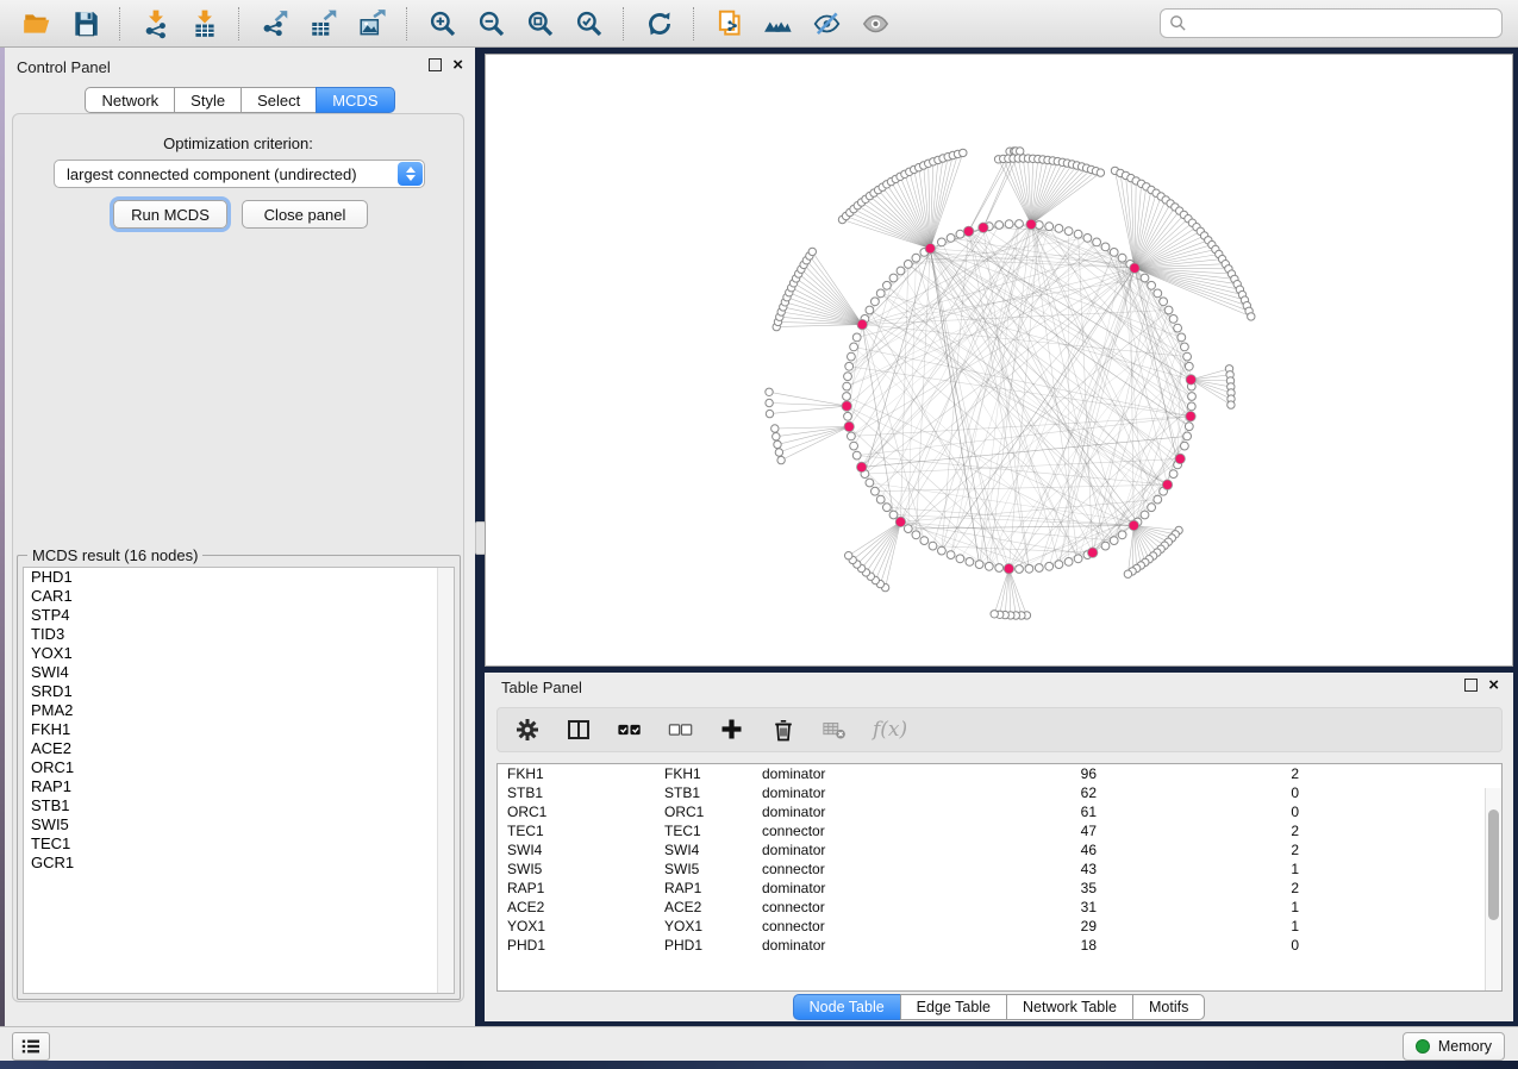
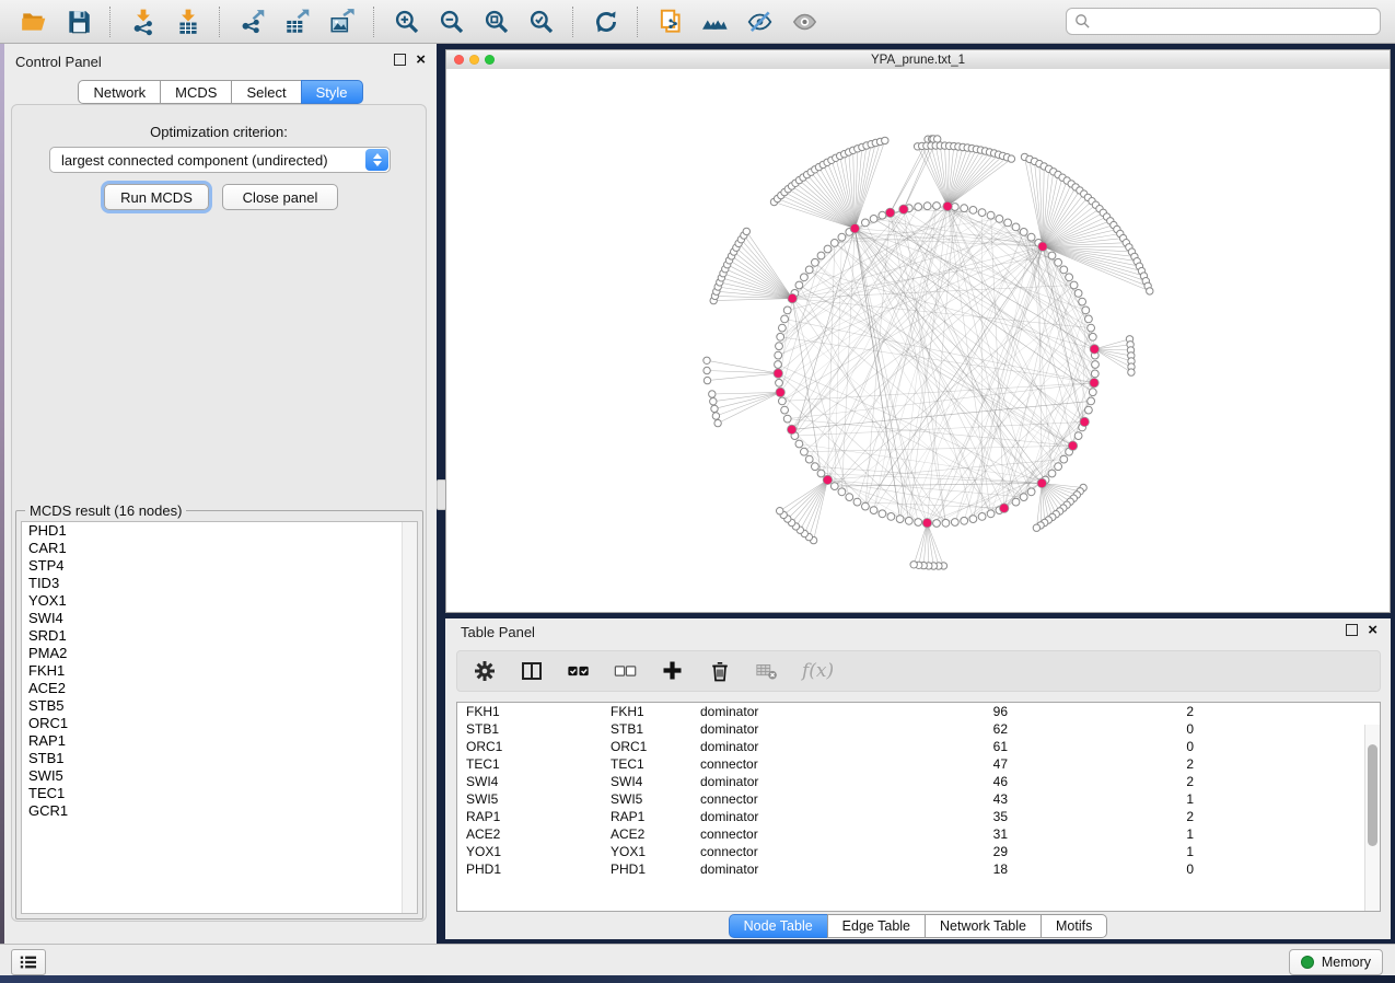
  Control Panel
  ×
  Network
- Style
+ MCDS
  Select
- MCDS
+ Style
  Optimization criterion:
  largest connected component (undirected)
  Run MCDS
  Close panel
  MCDS result (16 nodes)
  PHD1
  CAR1
  STP4
  TID3
  YOX1
  SWI4
  SRD1
  PMA2
  FKH1
  ACE2
+ STB5
  ORC1
  RAP1
  STB1
  SWI5
  TEC1
  GCR1
+ YPA_prune.txt_1
  Table Panel
  ×
  f(x)
  FKH1
  FKH1
  dominator
  96
  2
  STB1
  STB1
  dominator
  62
  0
  ORC1
  ORC1
  dominator
  61
  0
  TEC1
  TEC1
  connector
  47
  2
  SWI4
  SWI4
  dominator
  46
  2
  SWI5
  SWI5
  connector
  43
  1
  RAP1
  RAP1
  dominator
  35
  2
  ACE2
  ACE2
  connector
  31
  1
  YOX1
  YOX1
  connector
  29
  1
  PHD1
  PHD1
  dominator
  18
  0
  Node Table
  Edge Table
  Network Table
  Motifs
  Memory
